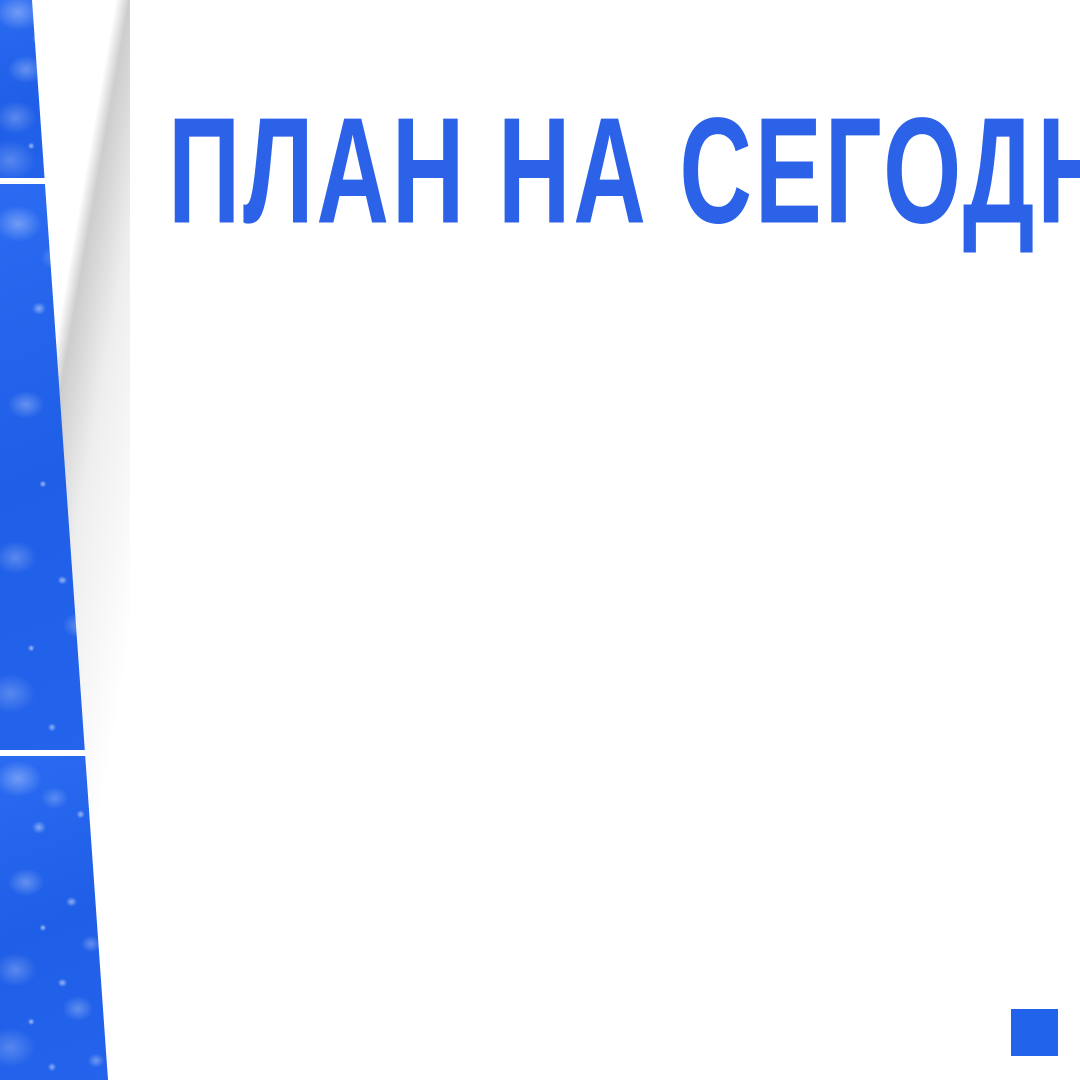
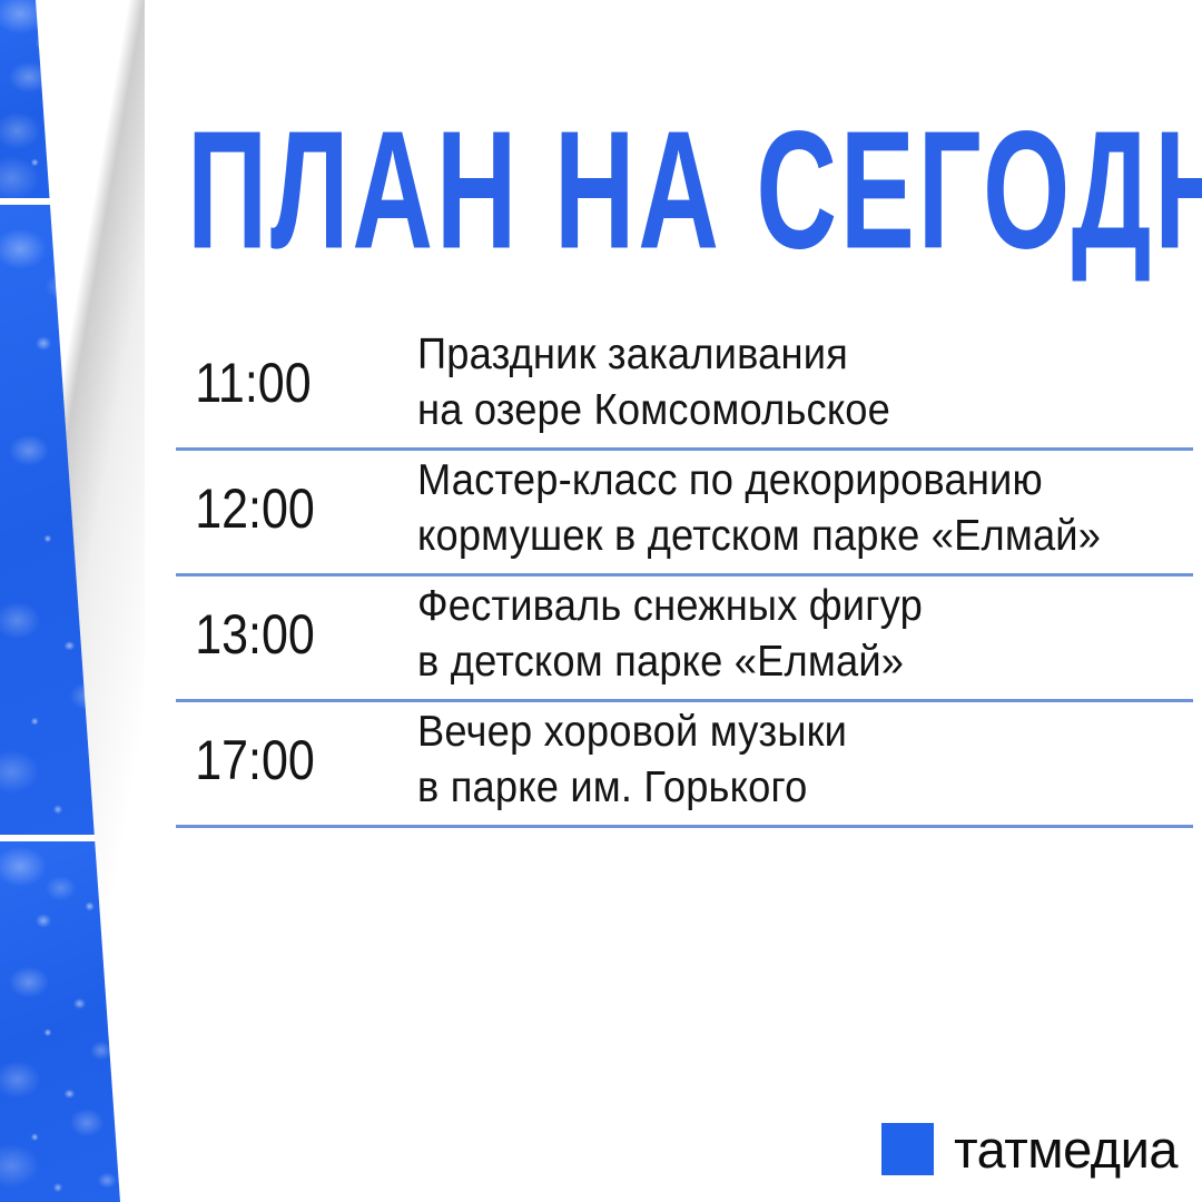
  ПЛАН НА СЕГОДН
+ 11:00
+ Праздник закаливания
+ на озере Комсомольское
+ 12:00
+ Мастер-класс по декорированию
+ кормушек в детском парке «Елмай»
+ 13:00
+ Фестиваль снежных фигур
+ в детском парке «Елмай»
+ 17:00
+ Вечер хоровой музыки
+ в парке им. Горького
+ татмедиа
